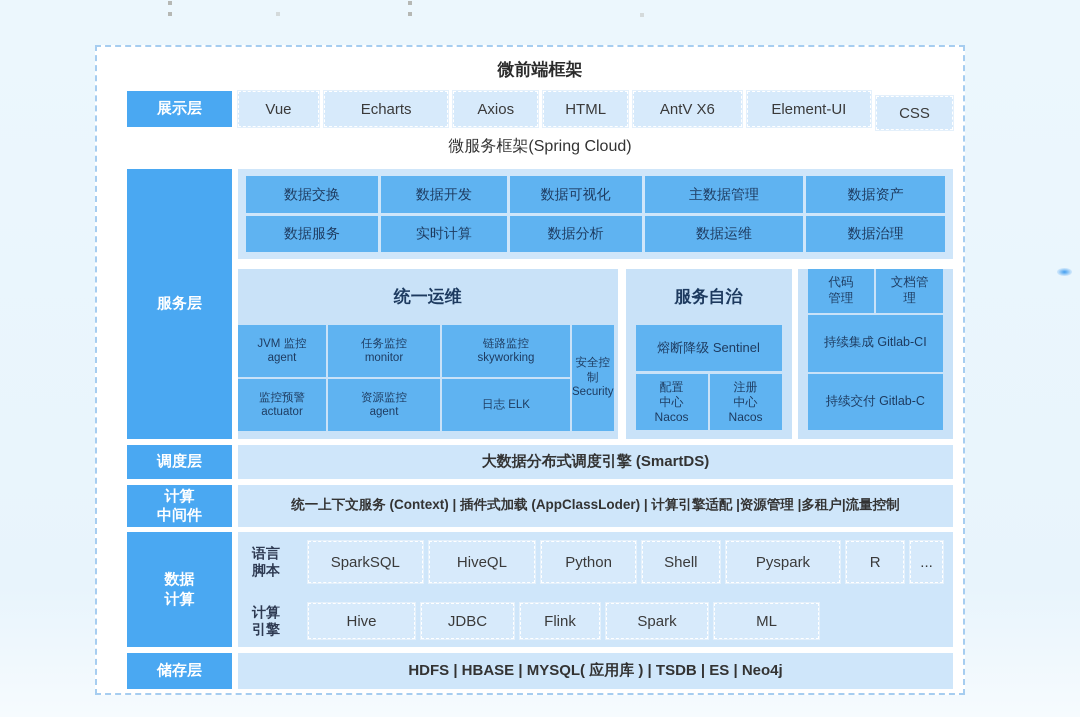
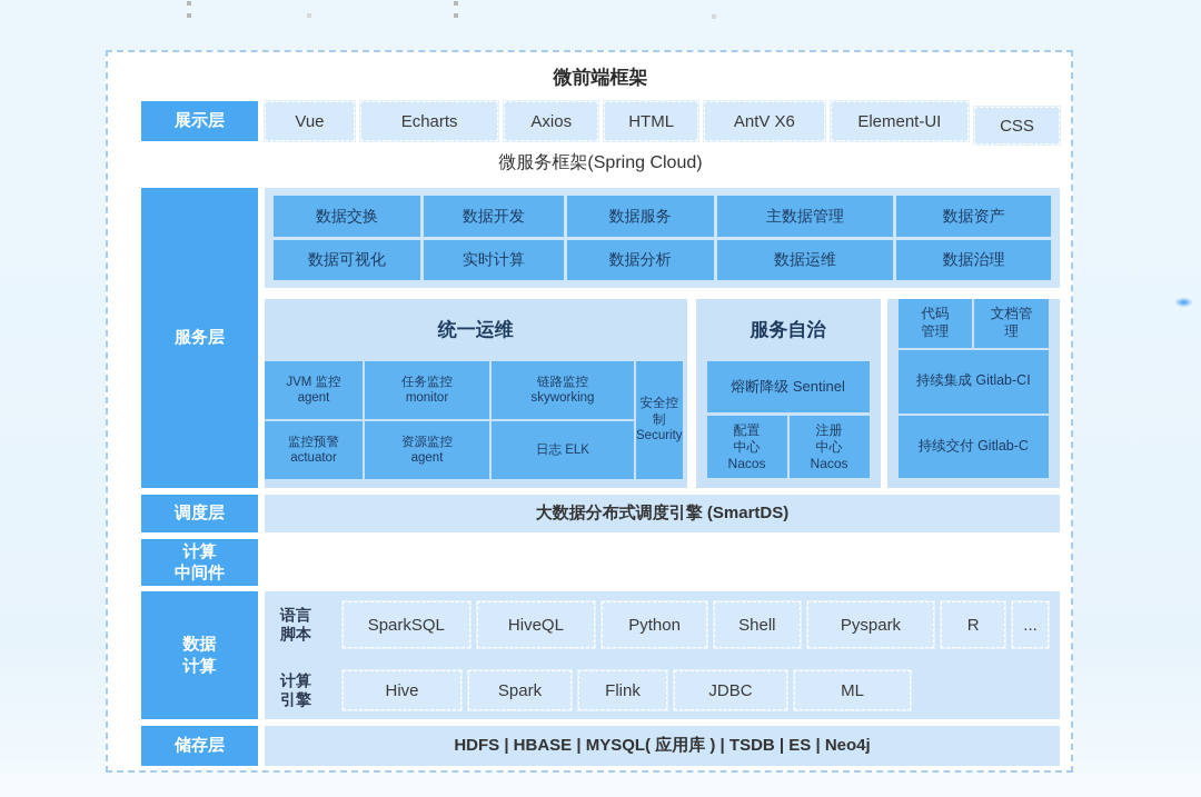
  微前端框架
  展示层
  Vue
  Echarts
  Axios
  HTML
  AntV X6
  Element-UI
  CSS
  微服务框架(Spring Cloud)
  服务层
  数据交换
  数据开发
- 数据可视化
+ 数据服务
  主数据管理
  数据资产
- 数据服务
+ 数据可视化
  实时计算
  数据分析
  数据运维
  数据治理
  统一运维
  JVM 监控
  agent
  任务监控
  monitor
  链路监控
  skyworking
  安全控制
  Security
  监控预警
  actuator
  资源监控
  agent
  日志 ELK
  服务自治
  熔断降级 Sentinel
  配置
  中心
  Nacos
  注册
  中心
  Nacos
  代码
  管理
  文档管
  理
  持续集成 Gitlab-CI
  持续交付 Gitlab-C
  调度层
  大数据分布式调度引擎 (SmartDS)
  计算
  中间件
- 统一上下文服务 (Context) | 插件式加载 (AppClassLoder) | 计算引擎适配 |资源管理 |多租户|流量控制
  数据
  计算
  语言
  脚本
  SparkSQL
  HiveQL
  Python
  Shell
  Pyspark
  R
  ...
  计算
  引擎
  Hive
- JDBC
+ Spark
  Flink
- Spark
+ JDBC
  ML
  储存层
  HDFS | HBASE | MYSQL( 应用库 ) | TSDB | ES | Neo4j
